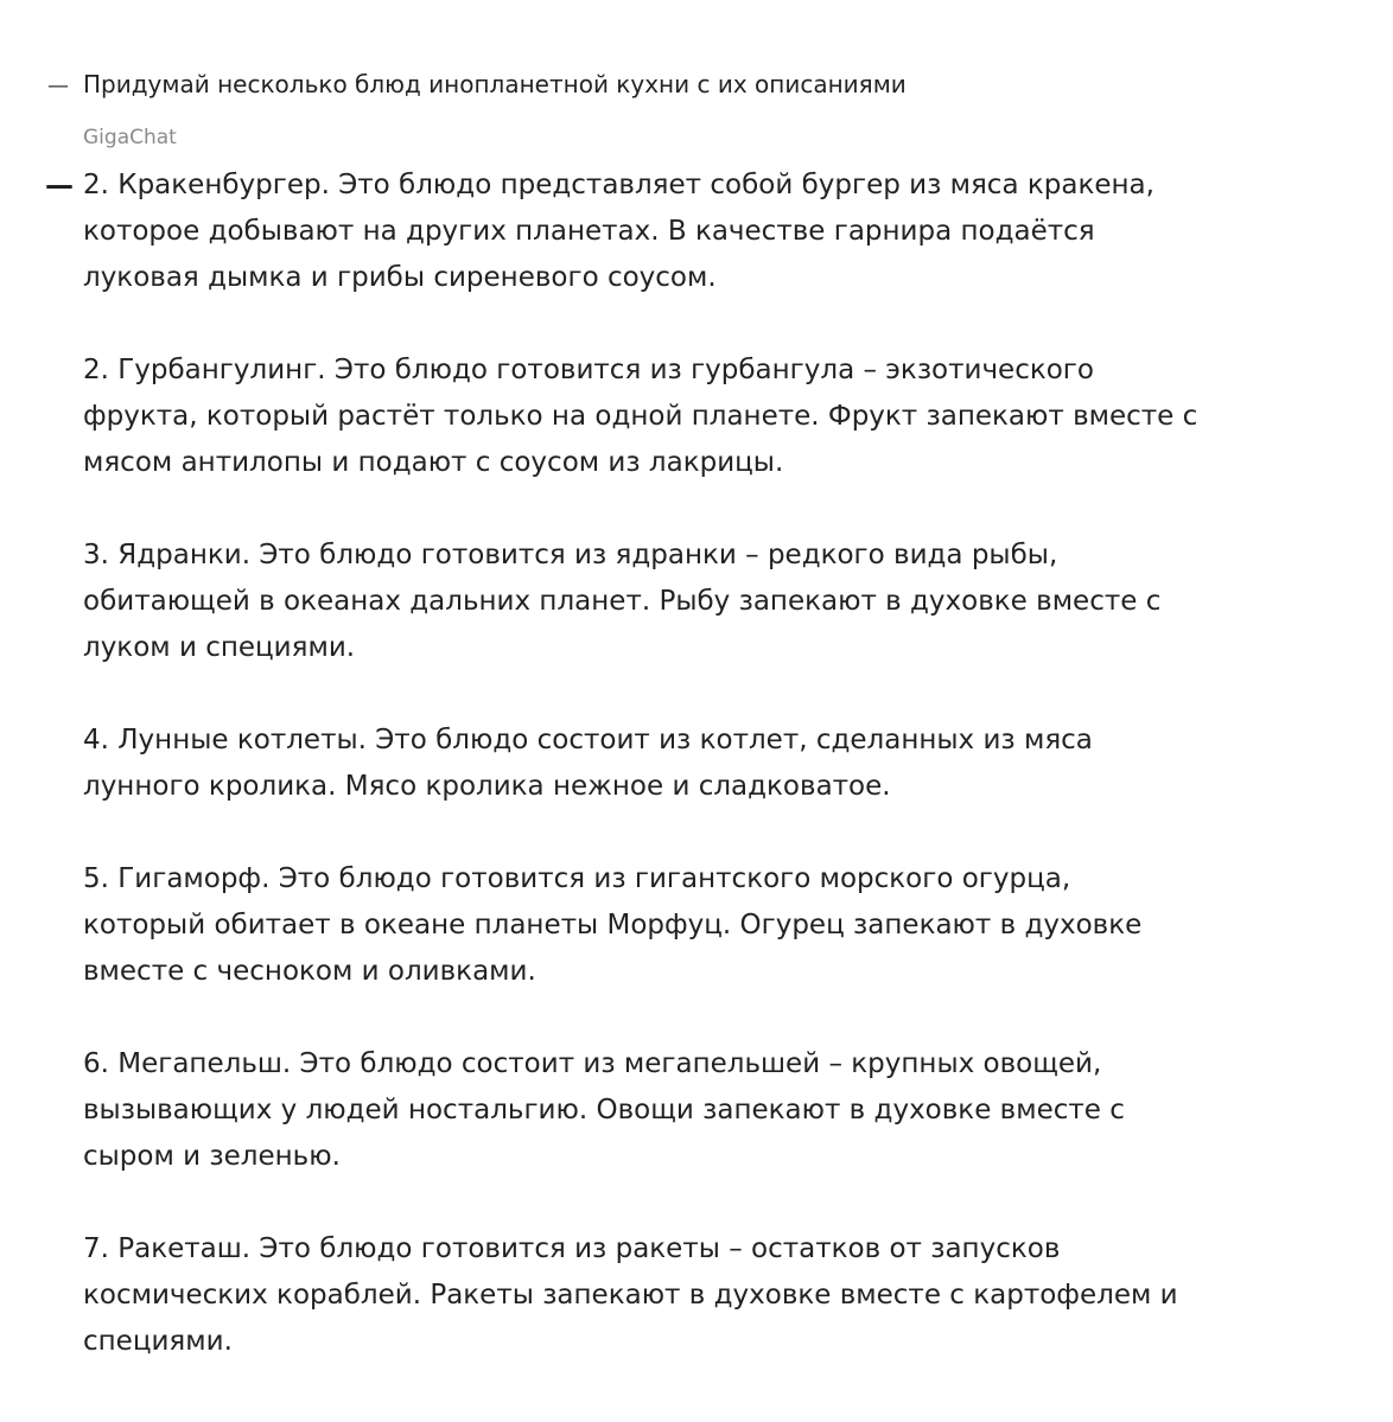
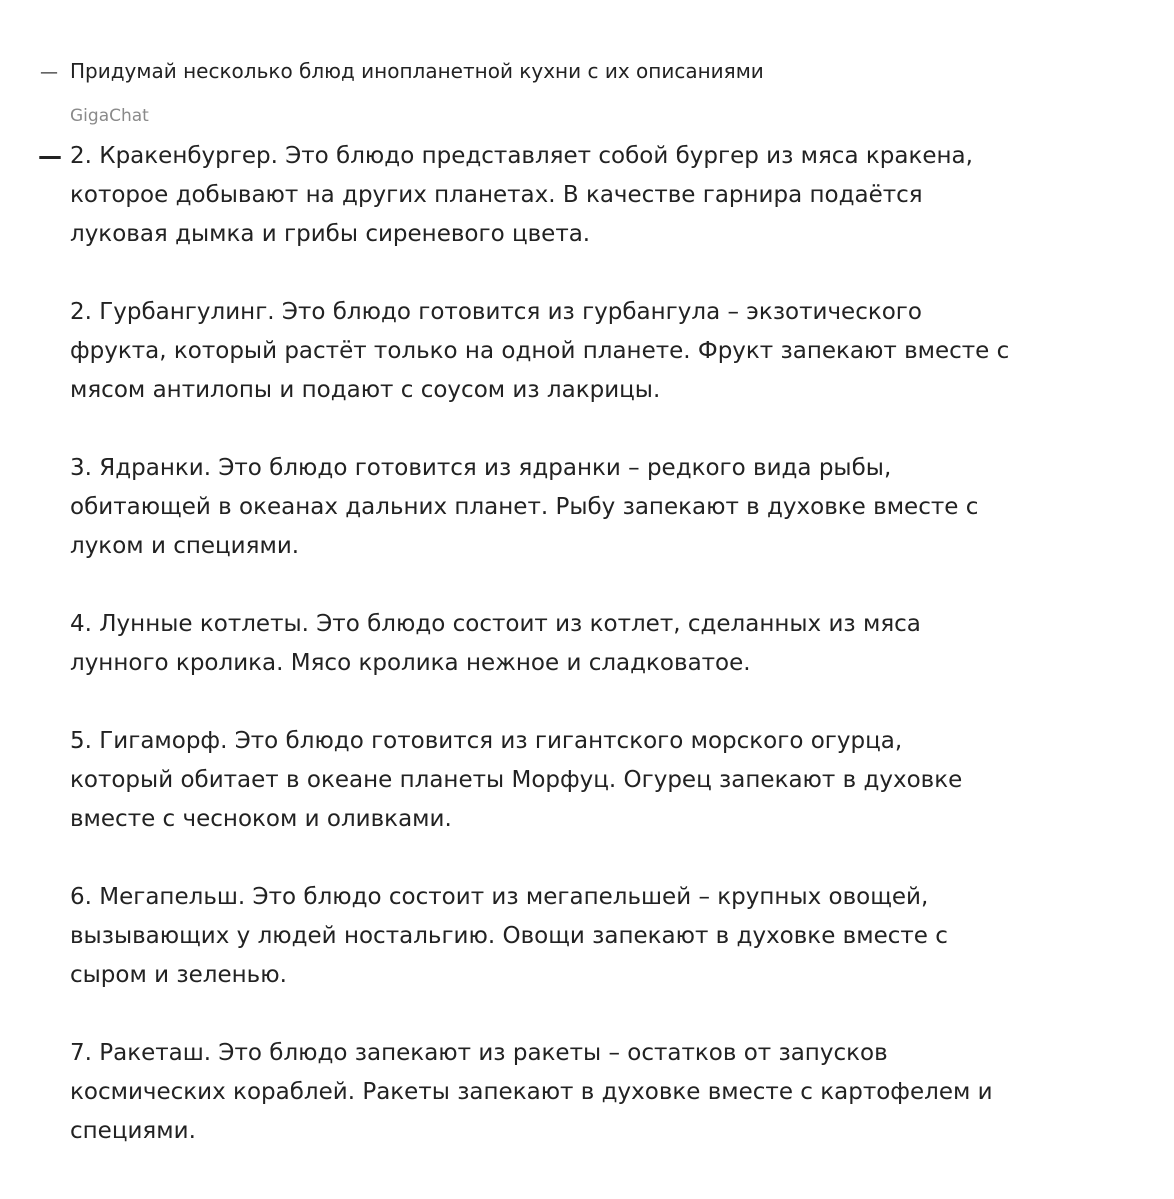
  —
  Придумай несколько блюд инопланетной кухни с их описаниями
  GigaChat
  —
  2. Кракенбургер. Это блюдо представляет собой бургер из мяса кракена,
  которое добывают на других планетах. В качестве гарнира подаётся
- луковая дымка и грибы сиреневого соусом.
+ луковая дымка и грибы сиреневого цвета.
  2. Гурбангулинг. Это блюдо готовится из гурбангула – экзотического
  фрукта, который растёт только на одной планете. Фрукт запекают вместе с
  мясом антилопы и подают с соусом из лакрицы.
  3. Ядранки. Это блюдо готовится из ядранки – редкого вида рыбы,
  обитающей в океанах дальних планет. Рыбу запекают в духовке вместе с
  луком и специями.
  4. Лунные котлеты. Это блюдо состоит из котлет, сделанных из мяса
  лунного кролика. Мясо кролика нежное и сладковатое.
  5. Гигаморф. Это блюдо готовится из гигантского морского огурца,
  который обитает в океане планеты Морфуц. Огурец запекают в духовке
  вместе с чесноком и оливками.
  6. Мегапельш. Это блюдо состоит из мегапельшей – крупных овощей,
  вызывающих у людей ностальгию. Овощи запекают в духовке вместе с
  сыром и зеленью.
- 7. Ракеташ. Это блюдо готовится из ракеты – остатков от запусков
+ 7. Ракеташ. Это блюдо запекают из ракеты – остатков от запусков
  космических кораблей. Ракеты запекают в духовке вместе с картофелем и
  специями.
